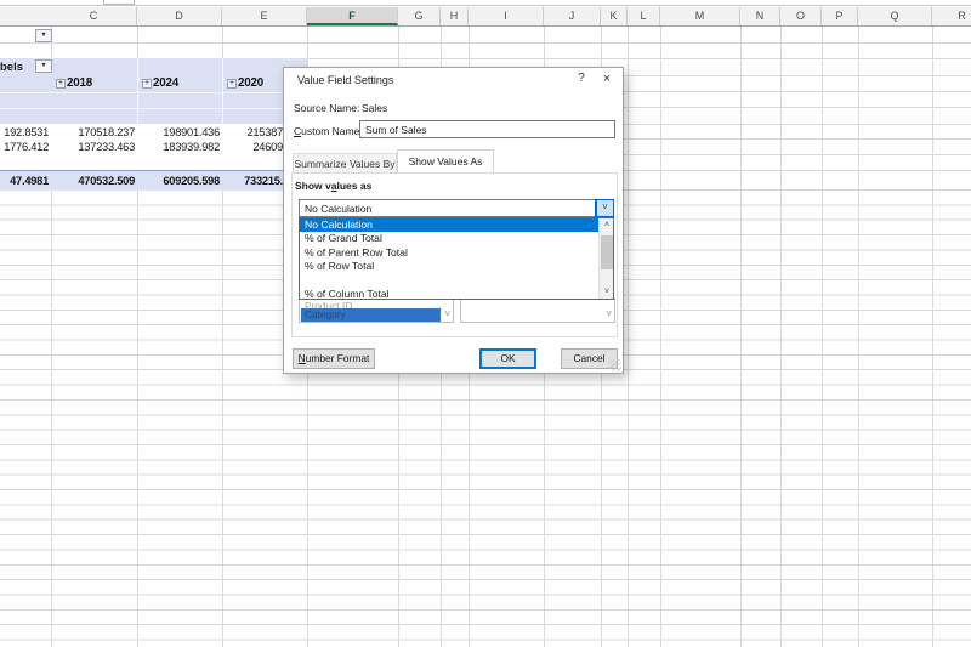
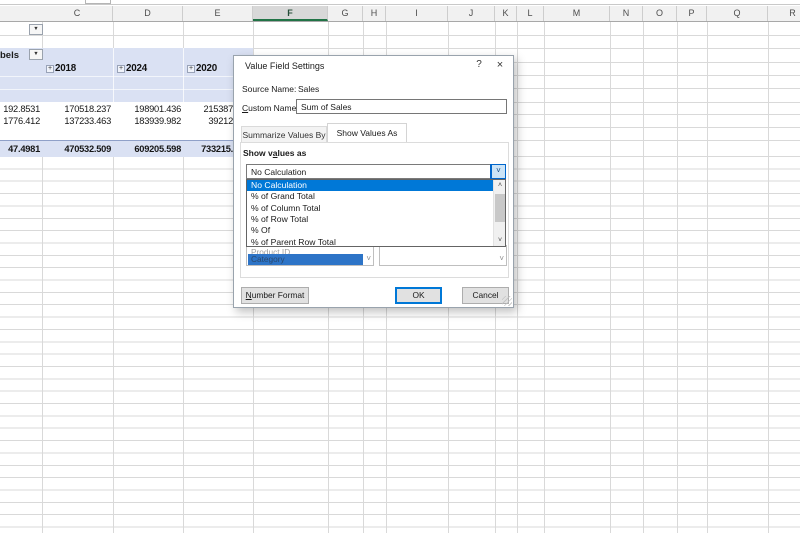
  C
  D
  E
  F
  G
  H
  I
  J
  K
  L
  M
  N
  O
  P
  Q
  R
  bels
  2018
  2024
  2020
  192.8531
  170518.237
  198901.436
  215387
  1776.412
  137233.463
  183939.982
- 24609
+ 39212
  47.4981
  470532.509
  609205.598
  733215.
  Value Field Settings
  ?
  ×
  Source Name:
  Sales
  Custom Name
  Sum of Sales
  Summarize Values By
  Show Values As
  Show values as
  No Calculation
  ˅
  Product ID
  Category
  ˅
  ˅
  No Calculation
  % of Grand Total
- % of Parent Row Total
+ % of Column Total
  % of Row Total
+ % Of
- % of Column Total
+ % of Parent Row Total
  Number Format
  OK
  Cancel
